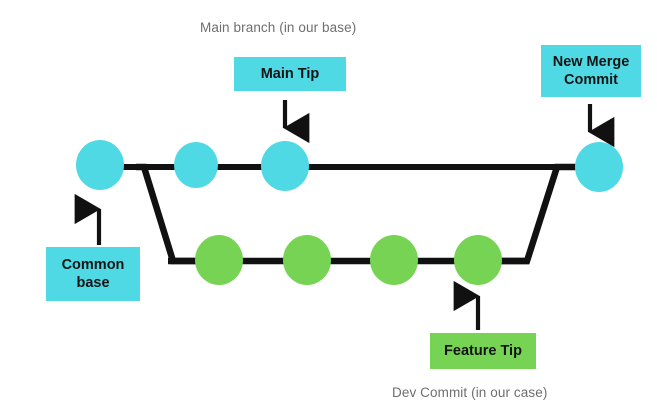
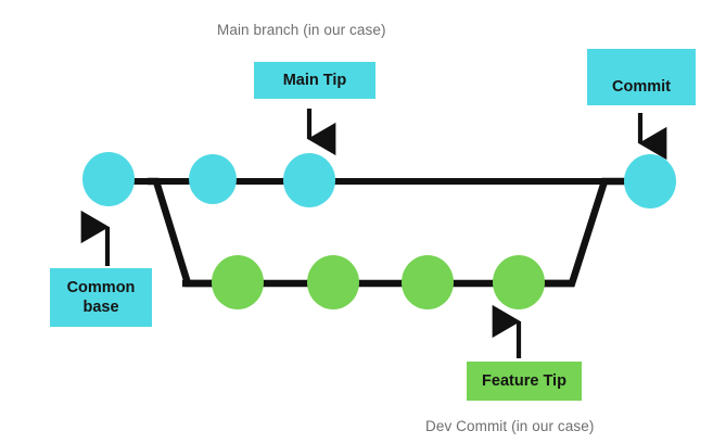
- Main branch (in our base)
+ Main branch (in our case)
  Dev Commit (in our case)
  Main Tip
- New Merge
  Commit
  Common
  base
  Feature Tip
